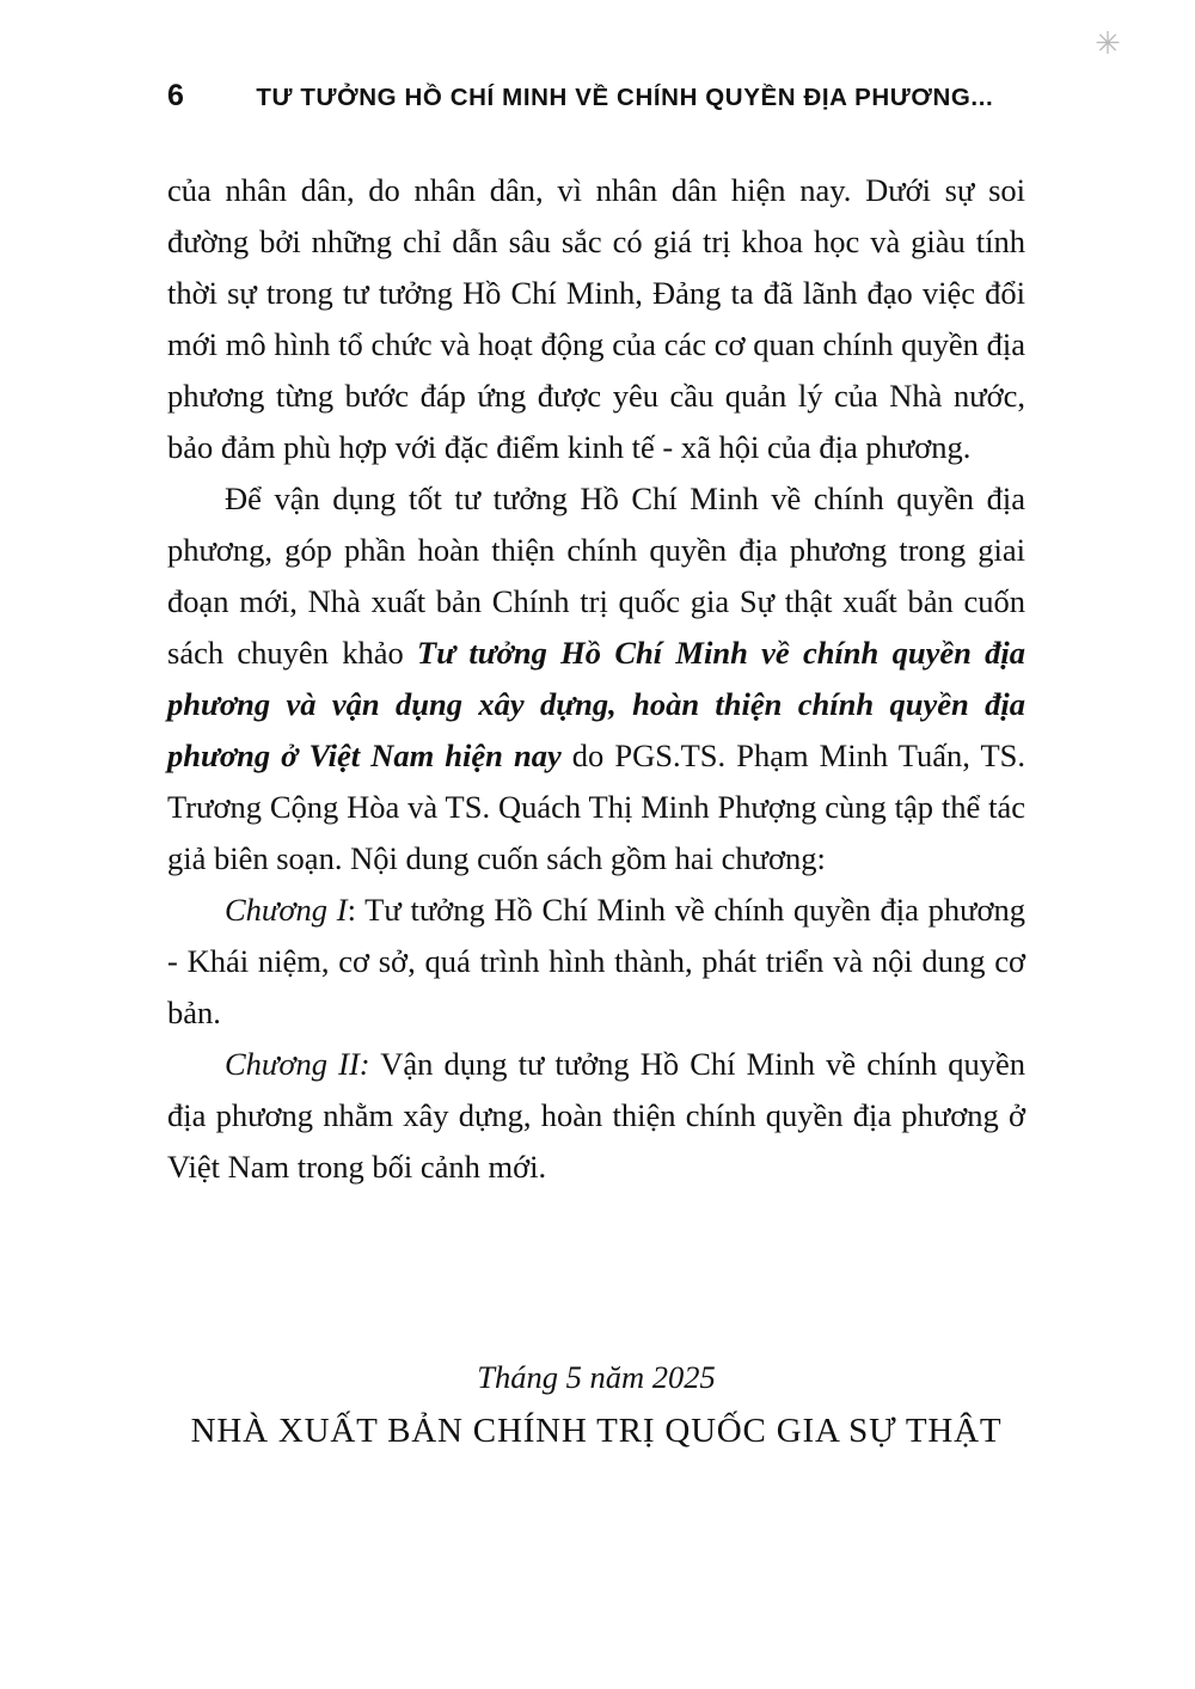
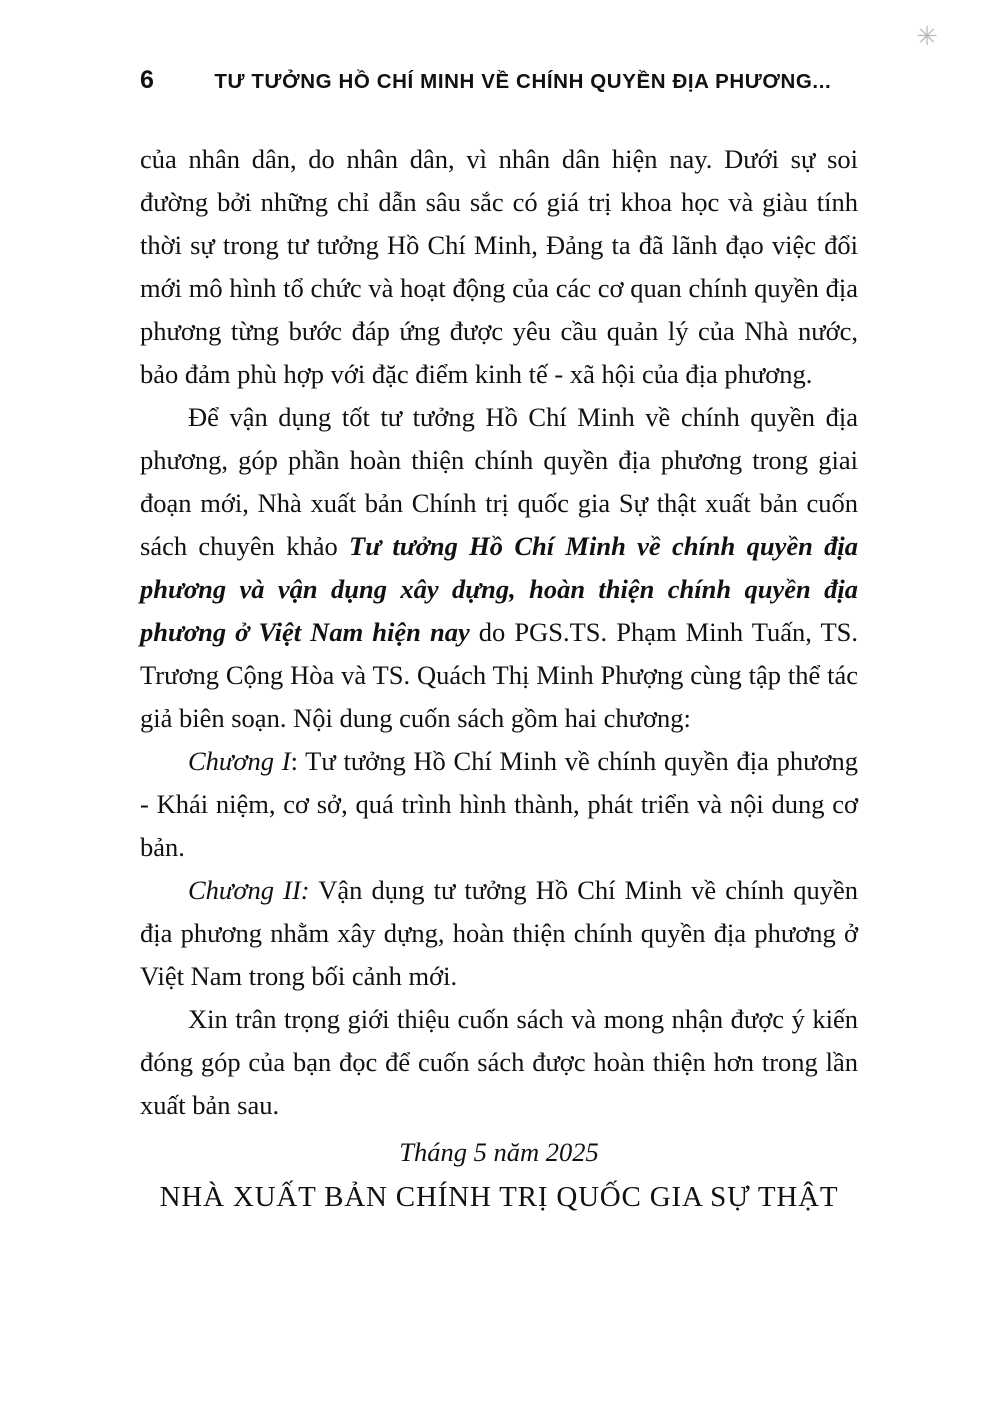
  ✳
  6
  TƯ TƯỞNG HỒ CHÍ MINH VỀ CHÍNH QUYỀN ĐỊA PHƯƠNG...
  của nhân dân, do nhân dân, vì nhân dân hiện nay. Dưới sự soi đường bởi những chỉ dẫn sâu sắc có giá trị khoa học và giàu tính thời sự trong tư tưởng Hồ Chí Minh, Đảng ta đã lãnh đạo việc đổi mới mô hình tổ chức và hoạt động của các cơ quan chính quyền địa phương từng bước đáp ứng được yêu cầu quản lý của Nhà nước, bảo đảm phù hợp với đặc điểm kinh tế - xã hội của địa phương.
  Để vận dụng tốt tư tưởng Hồ Chí Minh về chính quyền địa phương, góp phần hoàn thiện chính quyền địa phương trong giai đoạn mới, Nhà xuất bản Chính trị quốc gia Sự thật xuất bản cuốn sách chuyên khảo Tư tưởng Hồ Chí Minh về chính quyền địa phương và vận dụng xây dựng, hoàn thiện chính quyền địa phương ở Việt Nam hiện nay do PGS.TS. Phạm Minh Tuấn, TS. Trương Cộng Hòa và TS. Quách Thị Minh Phượng cùng tập thể tác giả biên soạn. Nội dung cuốn sách gồm hai chương:
  Chương I: Tư tưởng Hồ Chí Minh về chính quyền địa phương - Khái niệm, cơ sở, quá trình hình thành, phát triển và nội dung cơ bản.
  Chương II: Vận dụng tư tưởng Hồ Chí Minh về chính quyền địa phương nhằm xây dựng, hoàn thiện chính quyền địa phương ở Việt Nam trong bối cảnh mới.
+ Xin trân trọng giới thiệu cuốn sách và mong nhận được ý kiến đóng góp của bạn đọc để cuốn sách được hoàn thiện hơn trong lần xuất bản sau.
  Tháng 5 năm 2025
  NHÀ XUẤT BẢN CHÍNH TRỊ QUỐC GIA SỰ THẬT
